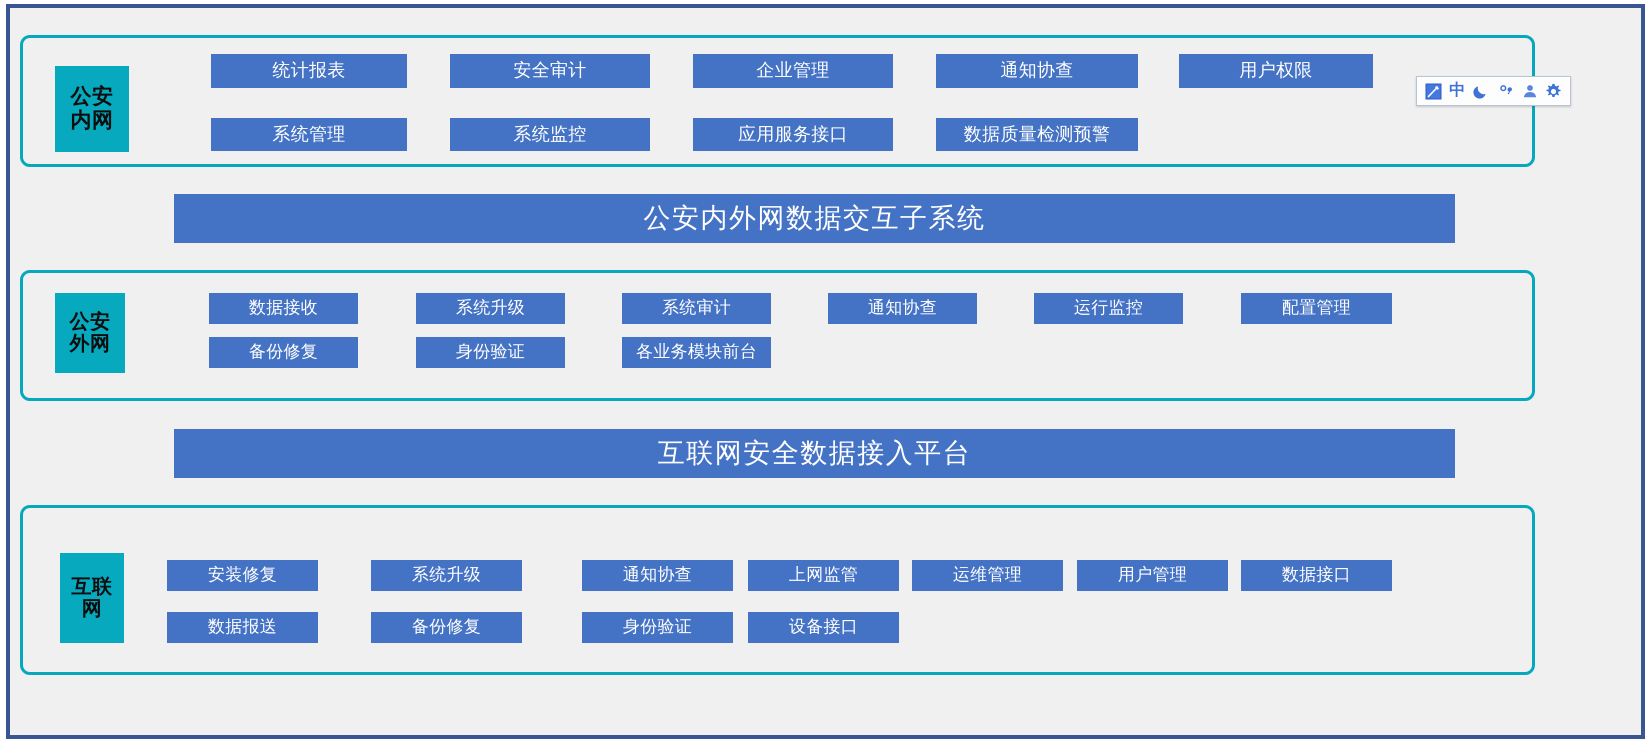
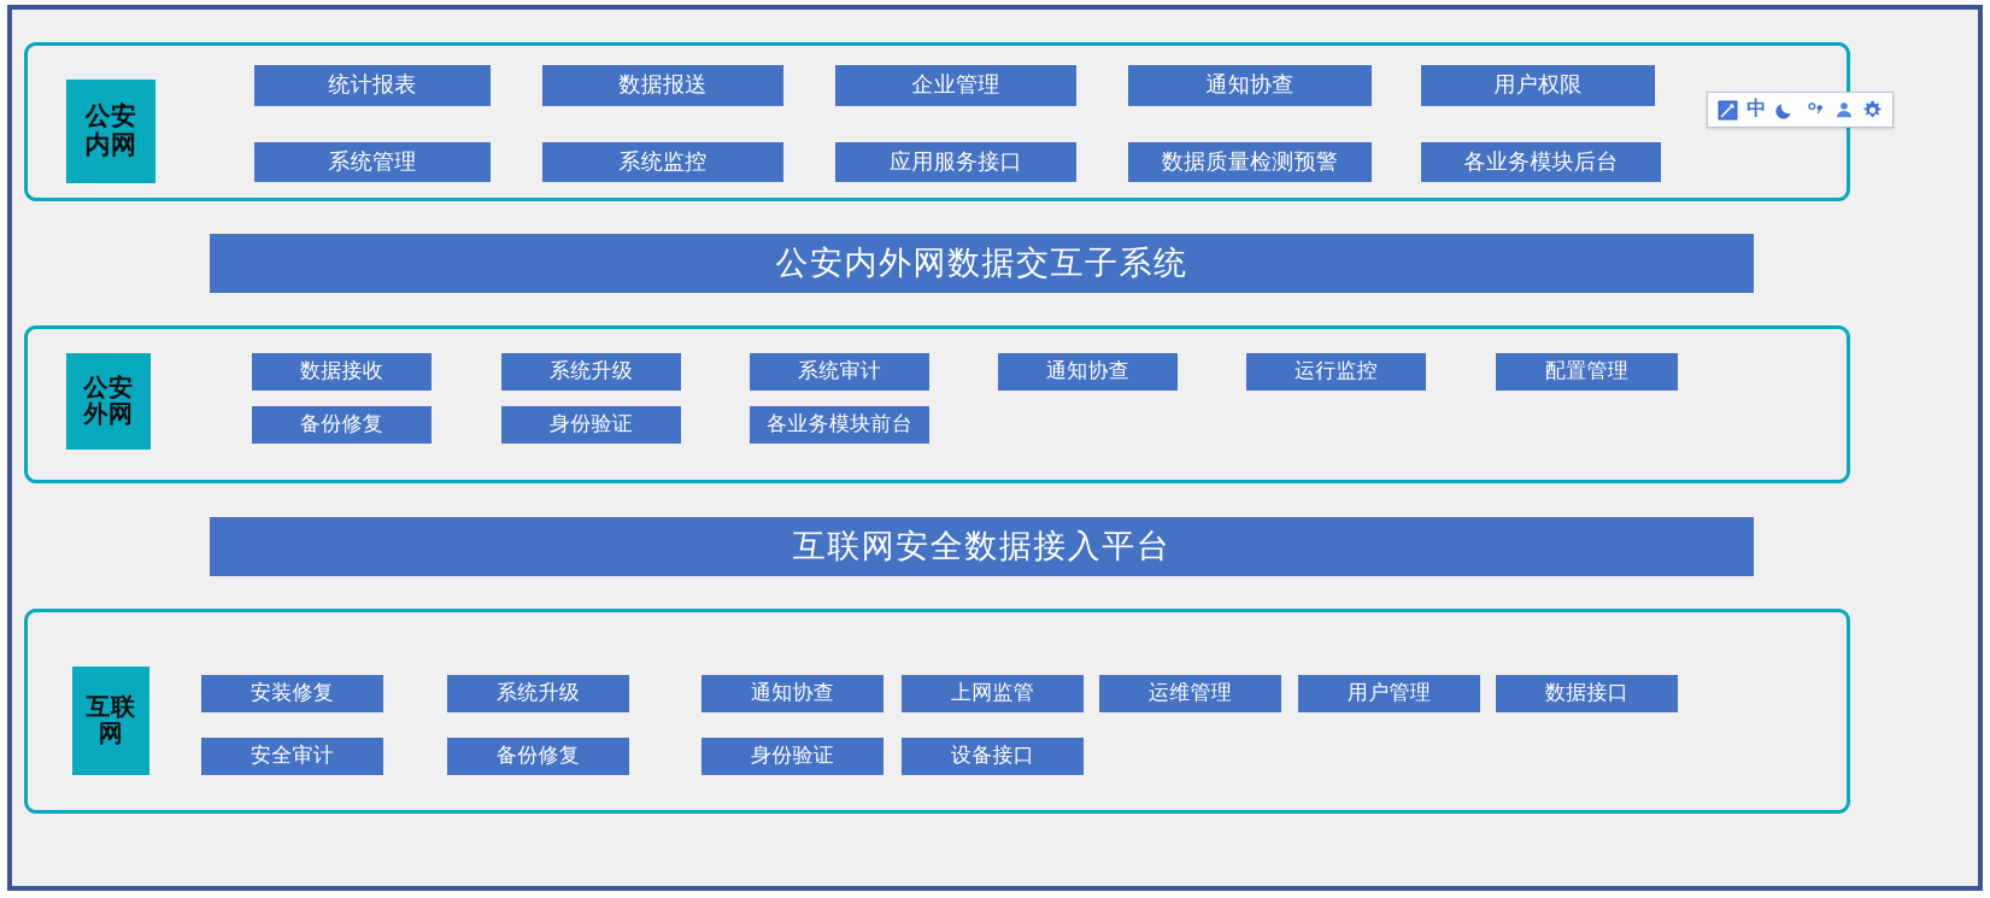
  公安
  内网
  统计报表
- 安全审计
+ 数据报送
  企业管理
  通知协查
  用户权限
  系统管理
  系统监控
  应用服务接口
  数据质量检测预警
+ 各业务模块后台
  公安内外网数据交互子系统
  公安
  外网
  数据接收
  系统升级
  系统审计
  通知协查
  运行监控
  配置管理
  备份修复
  身份验证
  各业务模块前台
  互联网安全数据接入平台
  互联
  网
  安装修复
  系统升级
  通知协查
  上网监管
  运维管理
  用户管理
  数据接口
- 数据报送
+ 安全审计
  备份修复
  身份验证
  设备接口
  中
